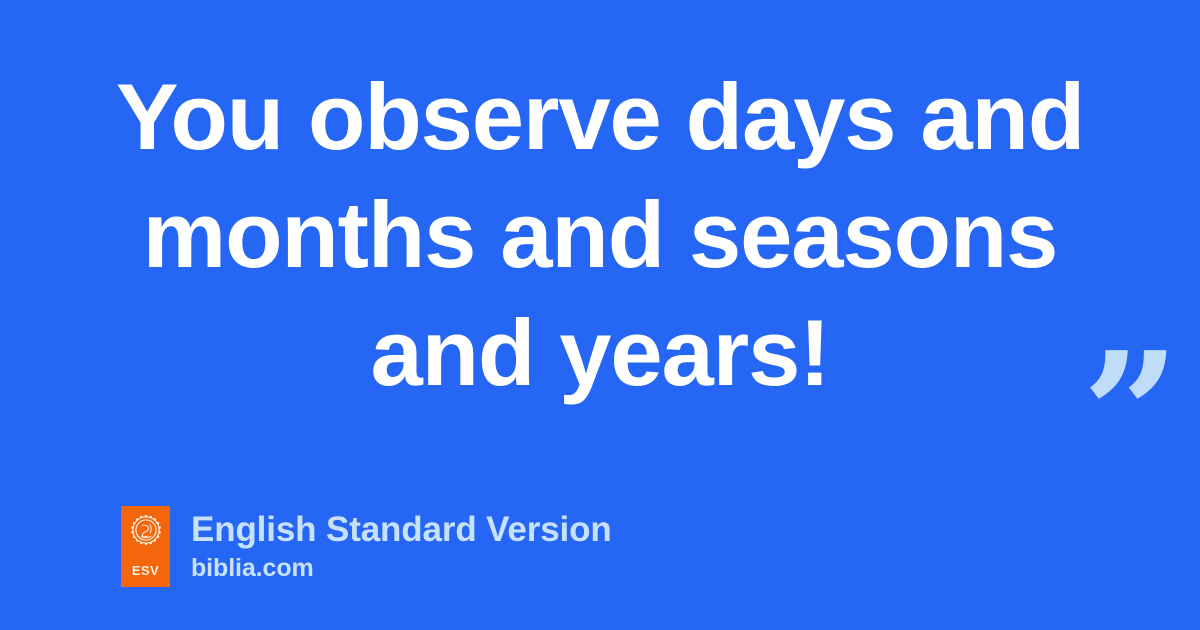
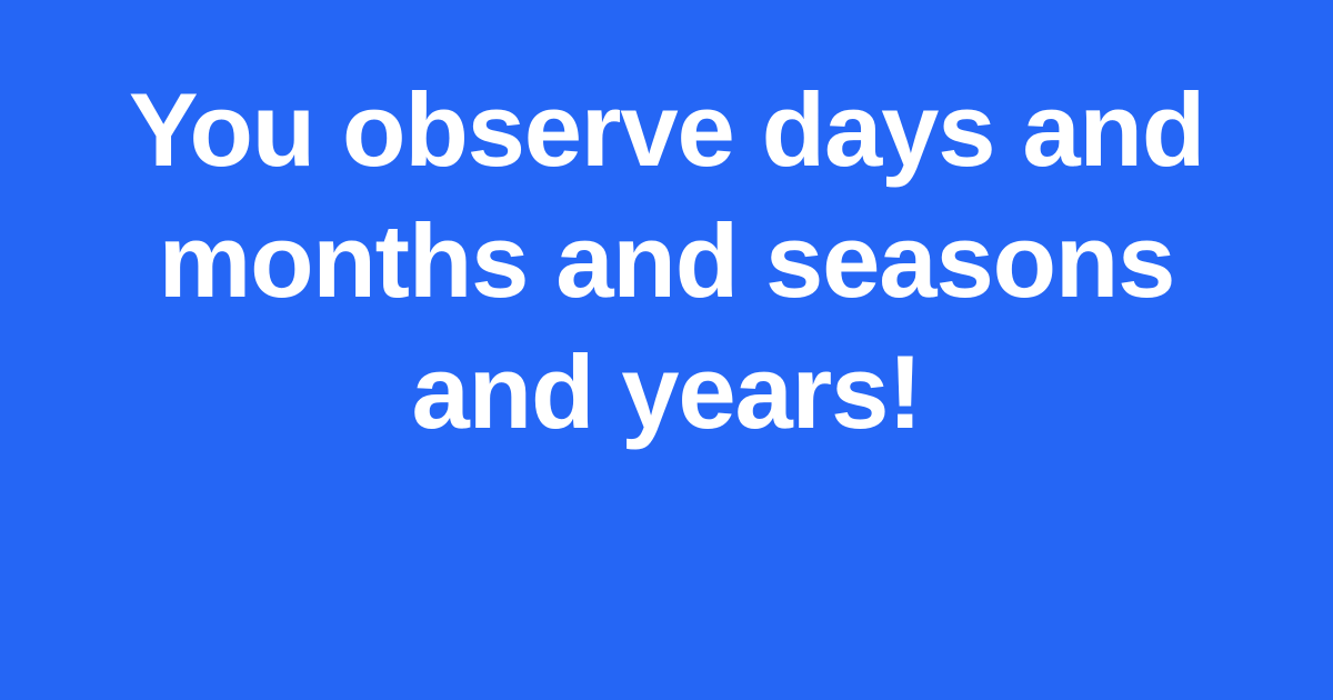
  You observe days and
  months and seasons
  and years!
- ”
- ESV
- English Standard Version
- biblia.com
